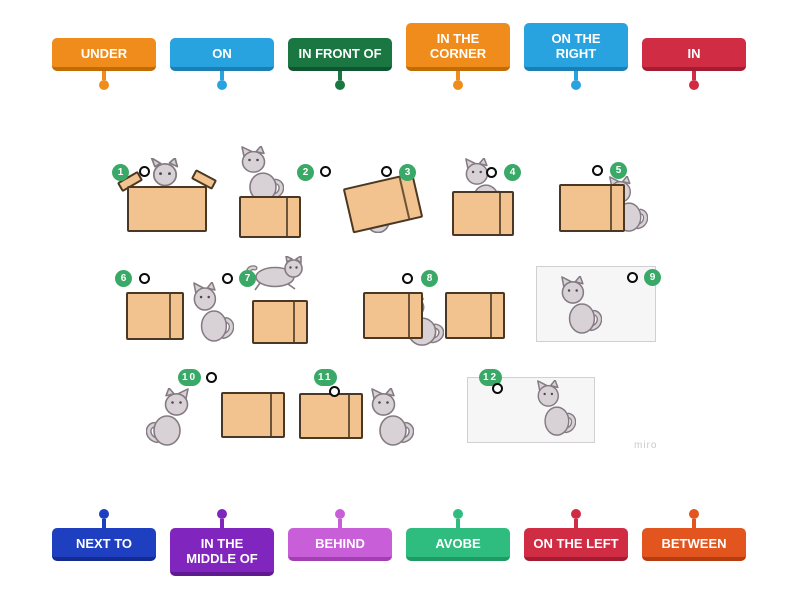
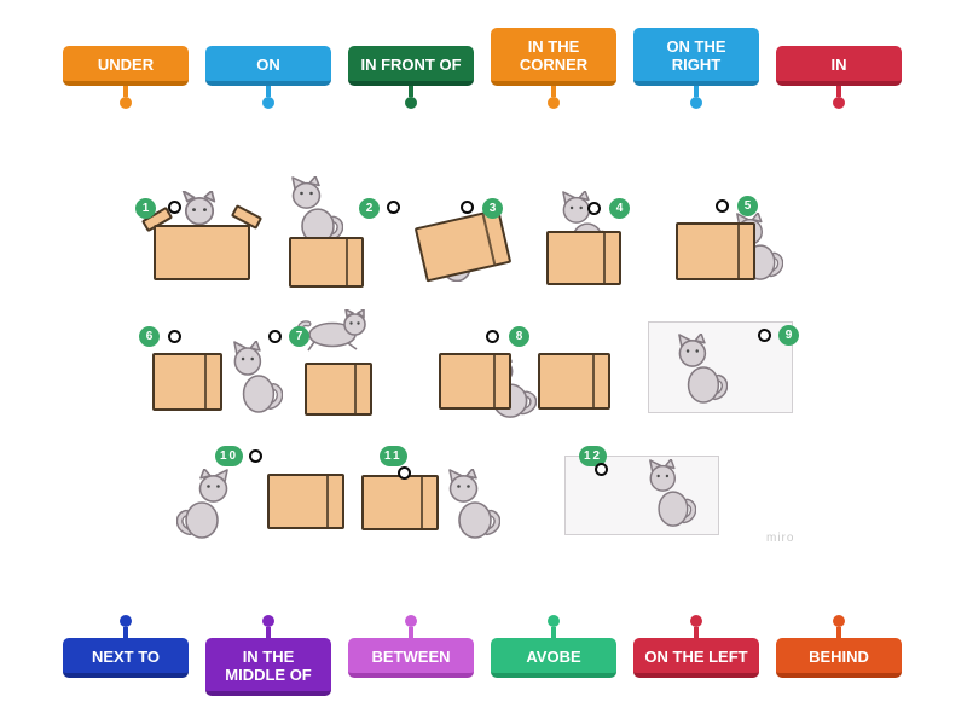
  UNDER
  ON
  IN FRONT OF
  IN THE
  CORNER
  ON THE
  RIGHT
  IN
  miro
  1
  2
  3
  4
  5
  6
  7
  8
  9
  10
  11
  12
  NEXT TO
  IN THE
  MIDDLE OF
- BEHIND
+ BETWEEN
  AVOBE
  ON THE LEFT
- BETWEEN
+ BEHIND
